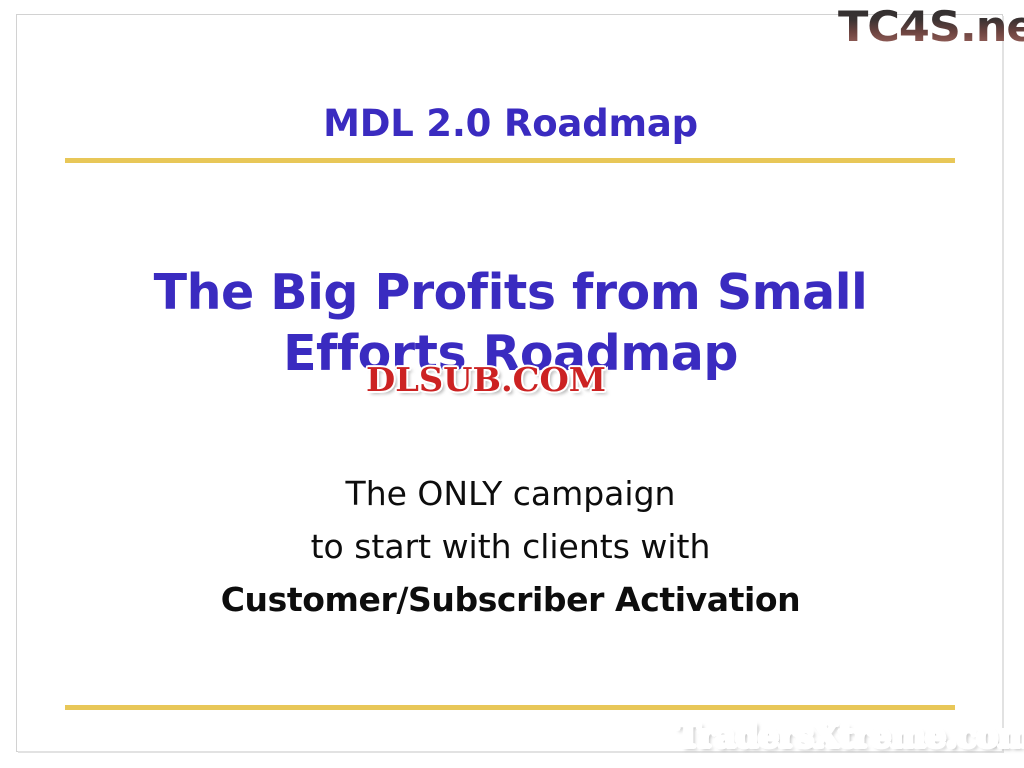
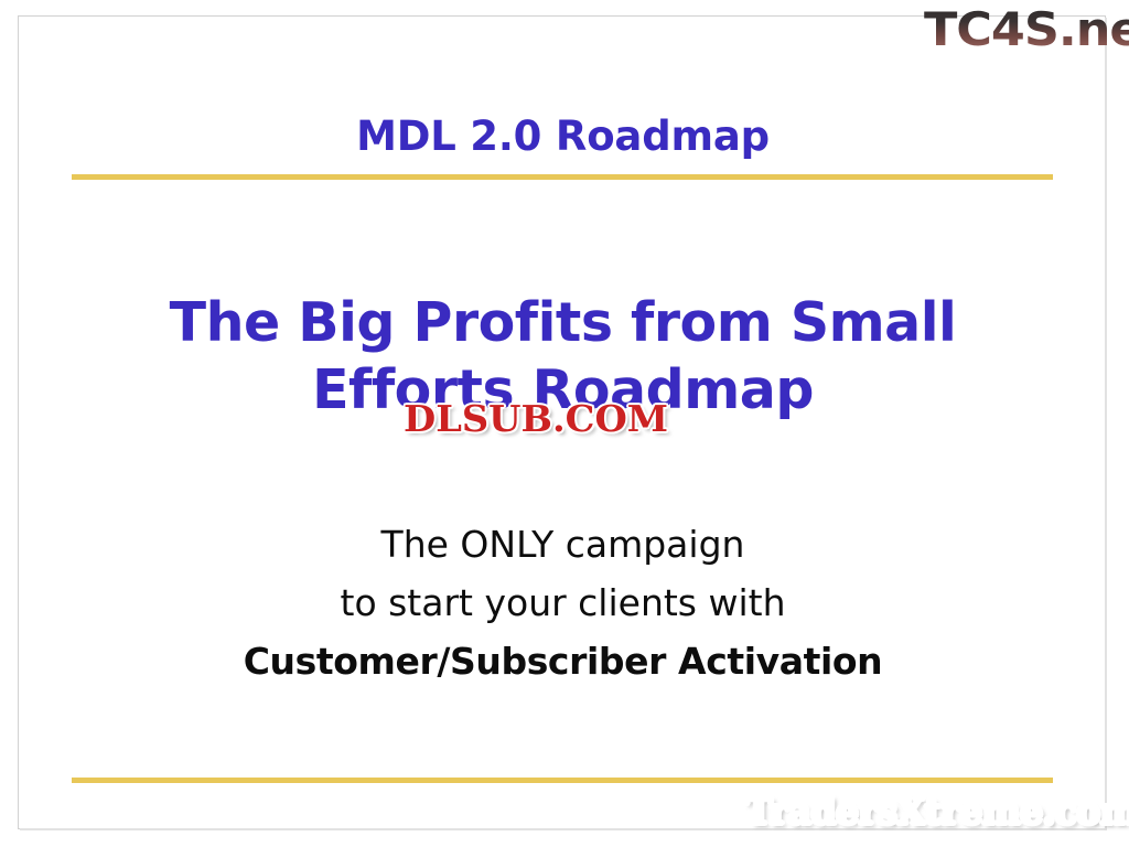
  MDL 2.0 Roadmap
  The Big Profits from Small
  Efforts Roadmap
  The ONLY campaign
- to start with clients with
+ to start your clients with
  Customer/Subscriber Activation
  TC4S.ne
  DLSUB.COM
  TradersXtreme.com
